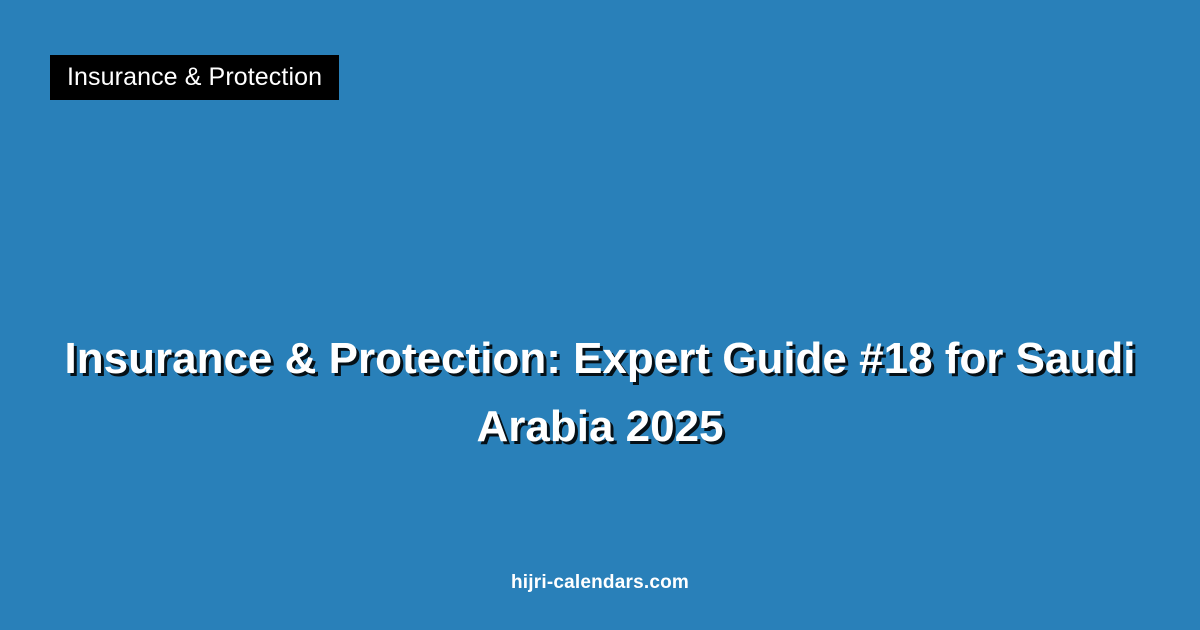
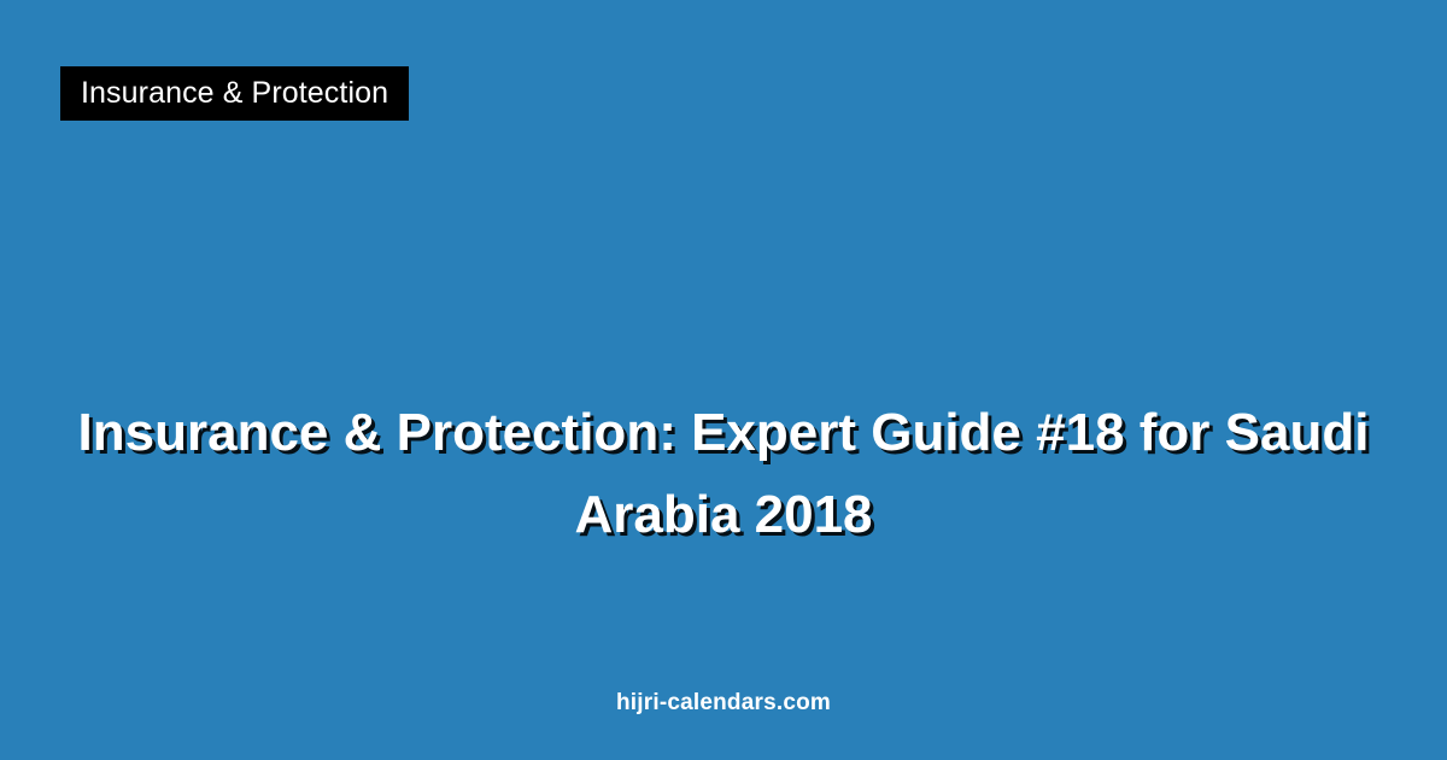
  Insurance & Protection
- Insurance & Protection: Expert Guide #18 for Saudi Arabia 2025
+ Insurance & Protection: Expert Guide #18 for Saudi Arabia 2018
  hijri-calendars.com
